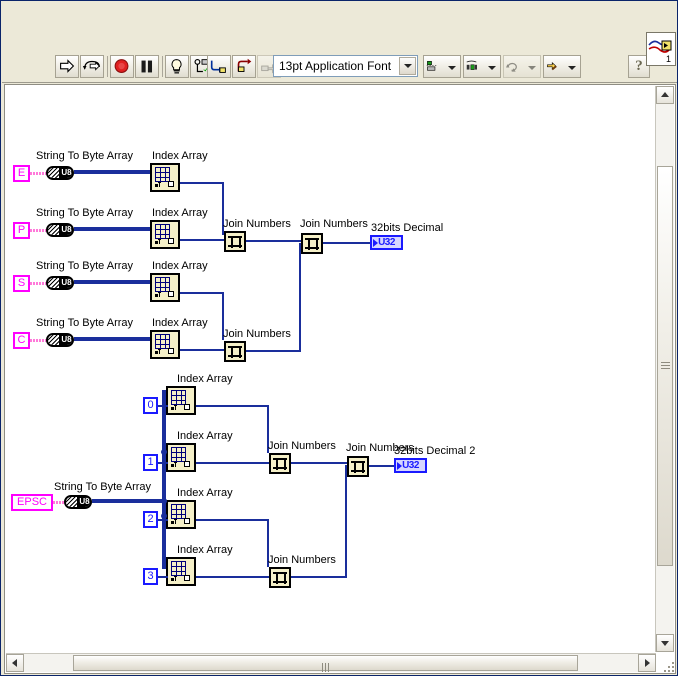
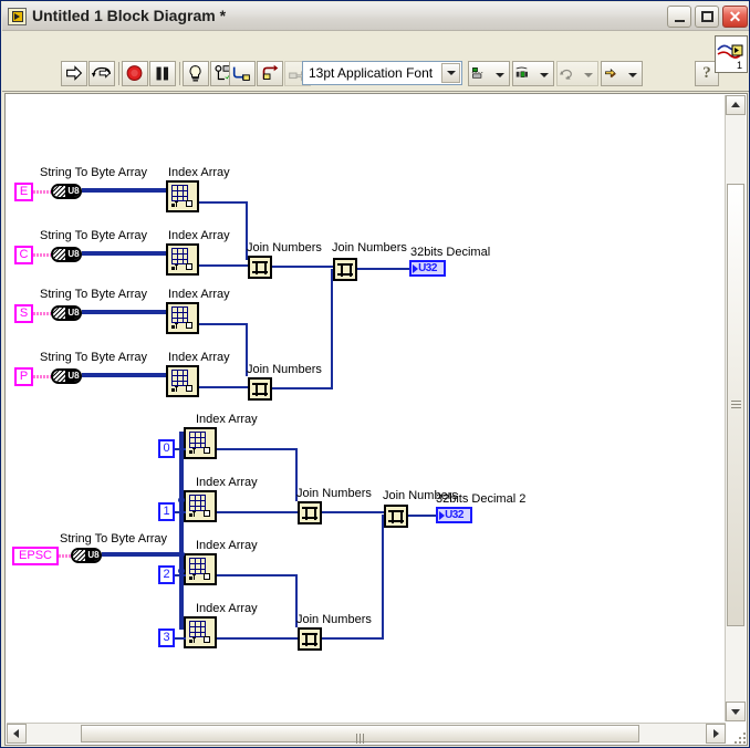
+ Untitled 1 Block Diagram *
+ ✕
  13pt Application Font
  ?
  1
  String To Byte Array
  E
  U8
  Index Array
  String To Byte Array
- P
+ C
  U8
  Index Array
  Join Numbers
  String To Byte Array
  S
  U8
  Index Array
  String To Byte Array
- C
+ P
  U8
  Index Array
  Join Numbers
  Join Numbers
  32bits Decimal
  U32
  String To Byte Array
  EPSC
  U8
  Index Array
  0
  Index Array
  1
  Join Numbers
  Index Array
  2
  Index Array
  3
  Join Numbers
  Join Numbers
  32bits Decimal 2
  U32
